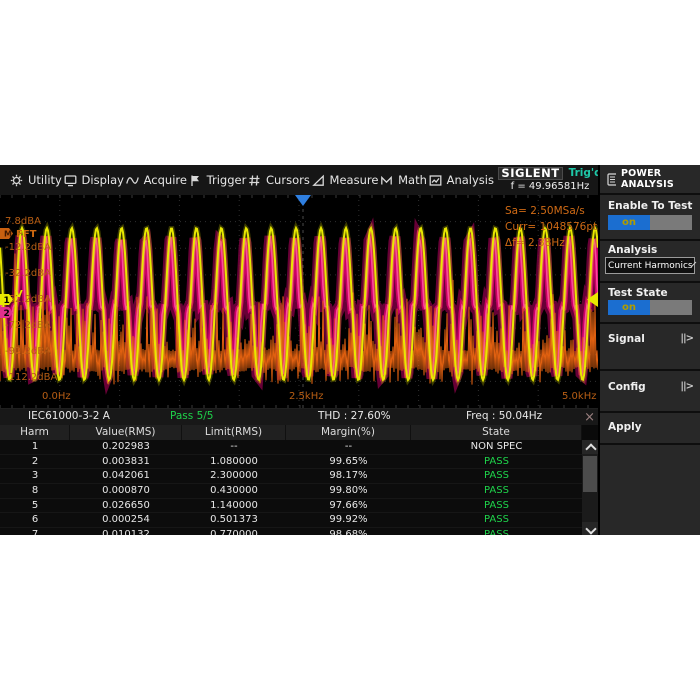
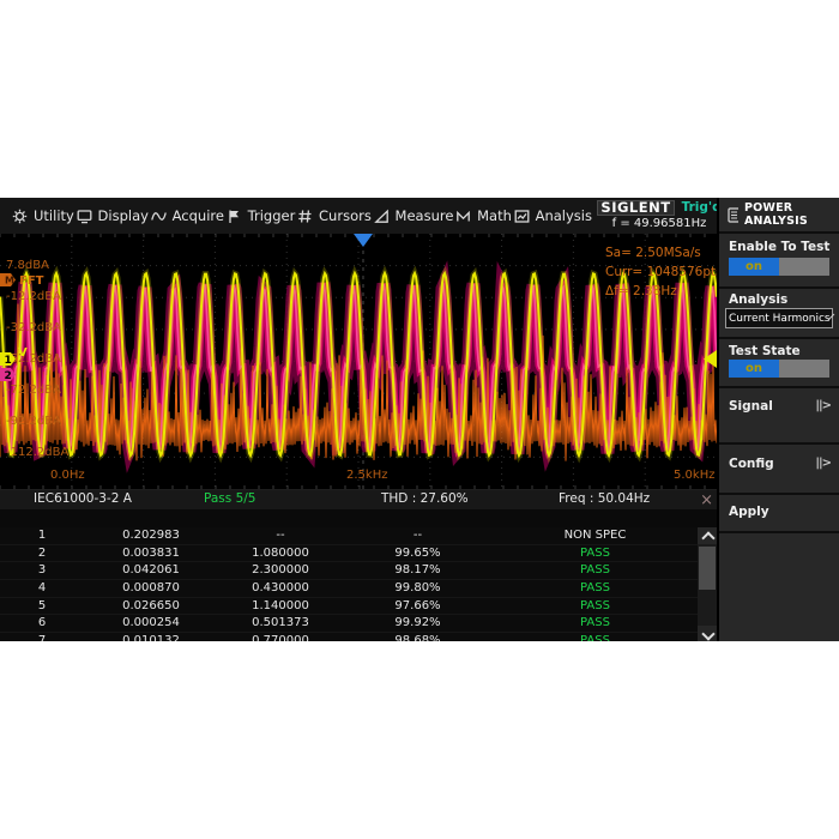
  Utility
  Display
  Acquire
  Trigger
  Cursors
  Measure
  Math
  Analysis
  SIGLENT
  Trig'
  f = 49.96581Hz
  M
  FFT
  7.8dBA
  -12.2dBA
  -32.2dBA
  2.2dBA
  -72.2dBA
  -92.2dBA
  -112.2dBA
  1
  V
  2
  Sa= 2.50MSa/s
  Curr= 1048576pt
  Δf= 2.38Hz
  0.0Hz
  2.5kHz
  5.0kHz
  IEC61000-3-2 A
  Pass 5/5
  THD : 27.60%
  Freq : 50.04Hz
  ×
- Harm
- Value(RMS)
- Limit(RMS)
- Margin(%)
- State
  1
  0.202983
  --
  --
  NON SPEC
  2
  0.003831
  1.080000
  99.65%
  PASS
  3
  0.042061
  2.300000
  98.17%
  PASS
- 8
+ 4
  0.000870
  0.430000
  99.80%
  PASS
  5
  0.026650
  1.140000
  97.66%
  PASS
  6
  0.000254
  0.501373
  99.92%
  PASS
  7
  0.010132
  0.770000
  98.68%
  PASS
  POWER ANALYSIS
  Enable To Test
  on
  Analysis
  Current Harmonics
  Test State
  on
  Signal
  ||>
  Config
  ||>
  Apply
